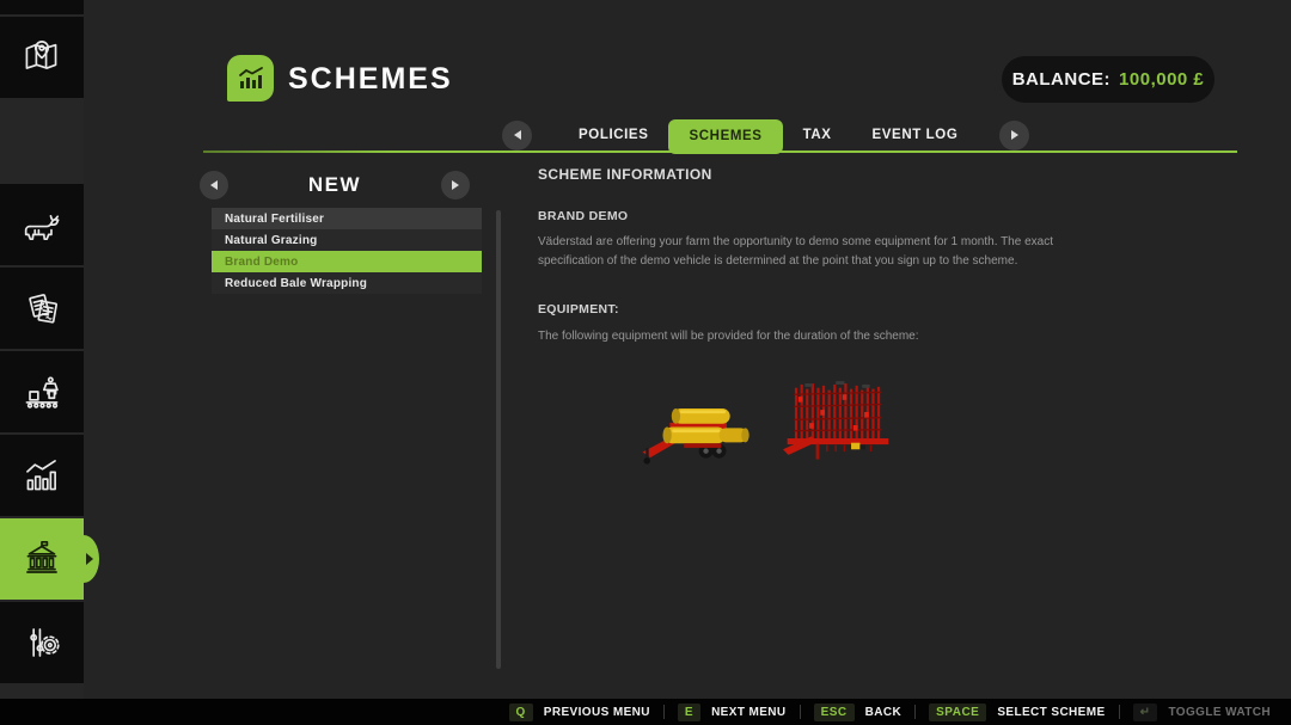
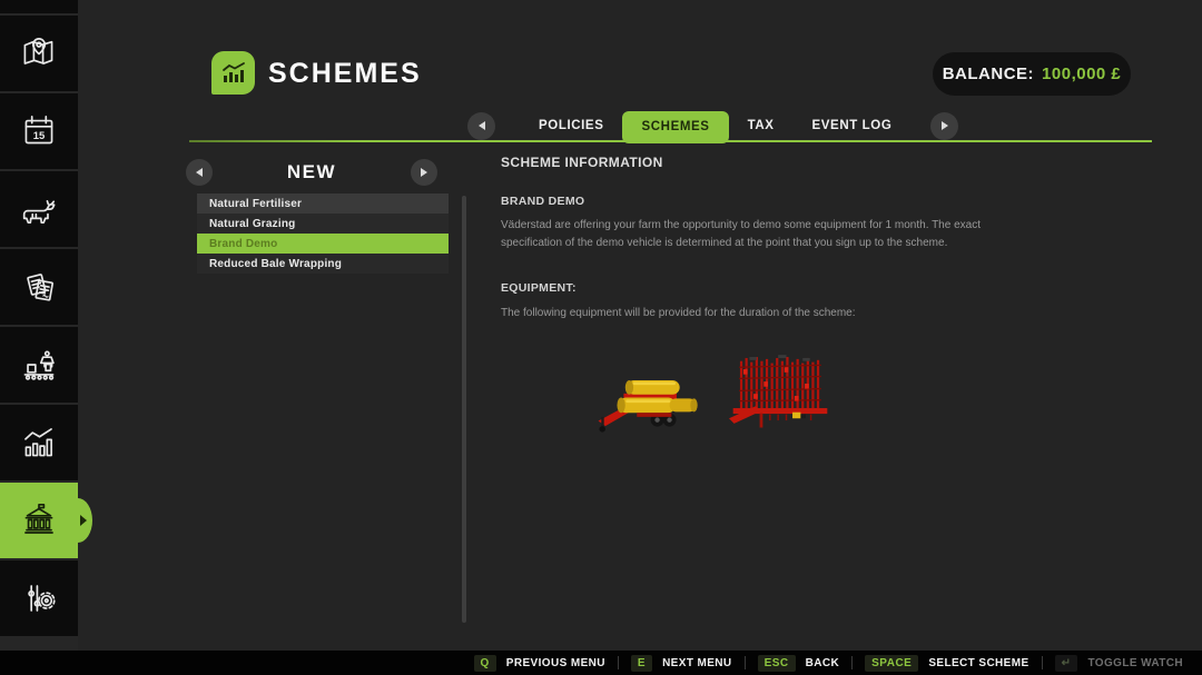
+ 15
  SCHEMES
  BALANCE:
  100,000 £
  POLICIES
  SCHEMES
  TAX
  EVENT LOG
  NEW
  Natural Fertiliser
  Natural Grazing
  Brand Demo
  Reduced Bale Wrapping
  SCHEME INFORMATION
  BRAND DEMO
  Väderstad are offering your farm the opportunity to demo some equipment for 1 month. The exact specification of the demo vehicle is determined at the point that you sign up to the scheme.
  EQUIPMENT:
  The following equipment will be provided for the duration of the scheme:
  Q
  PREVIOUS MENU
  E
  NEXT MENU
  ESC
  BACK
  SPACE
  SELECT SCHEME
  ↵
  TOGGLE WATCH
